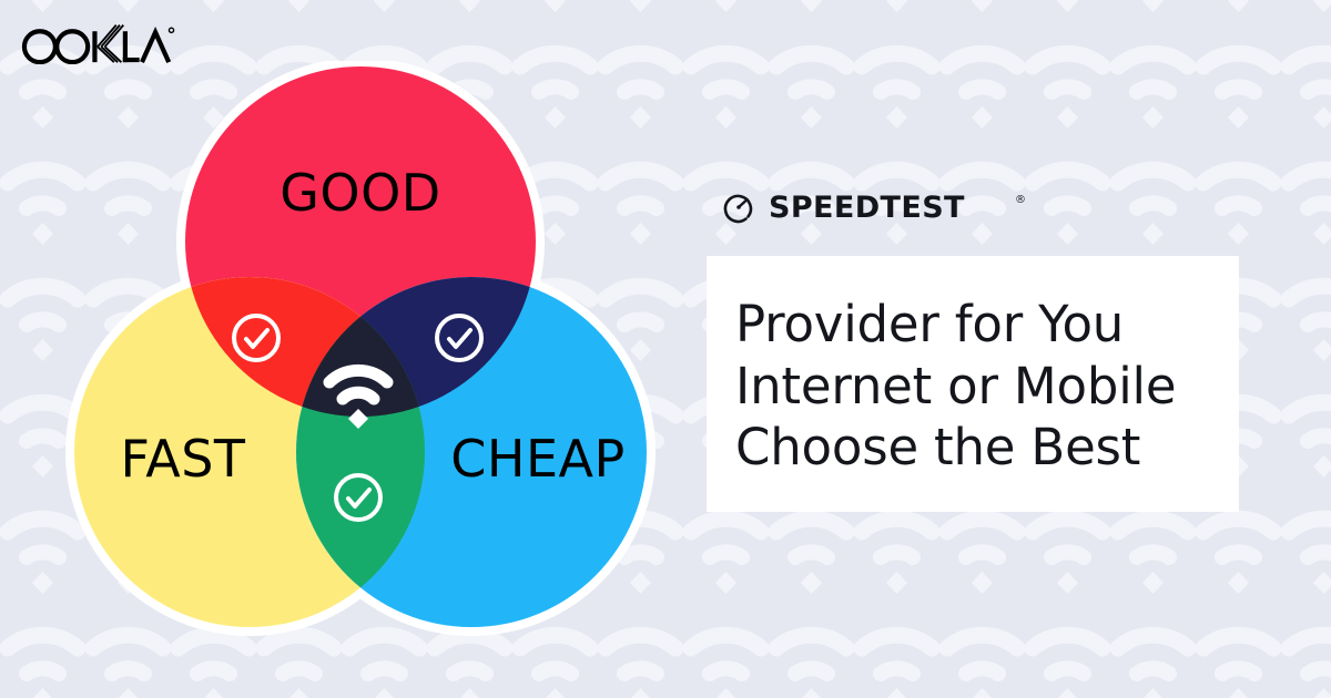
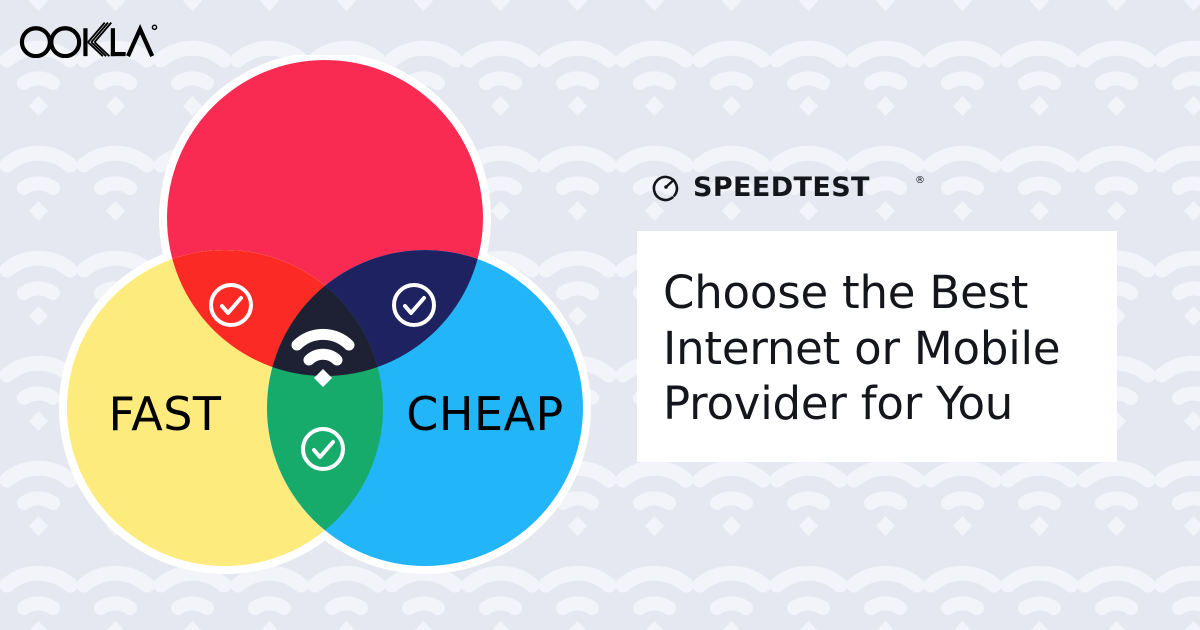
- GOOD
  FAST
  CHEAP
  SPEEDTEST
  ®
- Provider for You
+ Choose the Best
  Internet or Mobile
- Choose the Best
+ Provider for You
